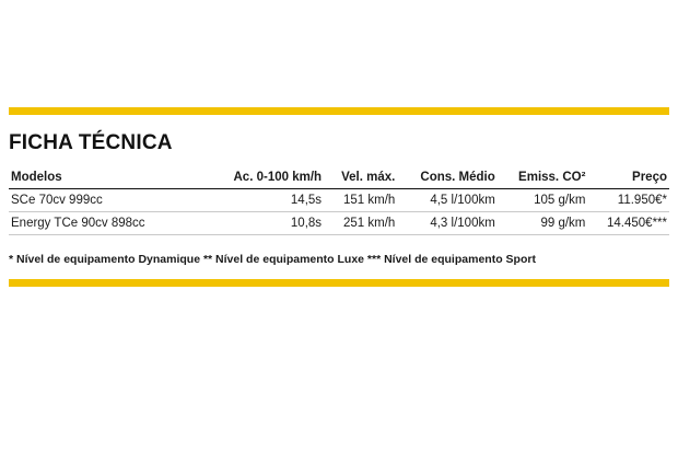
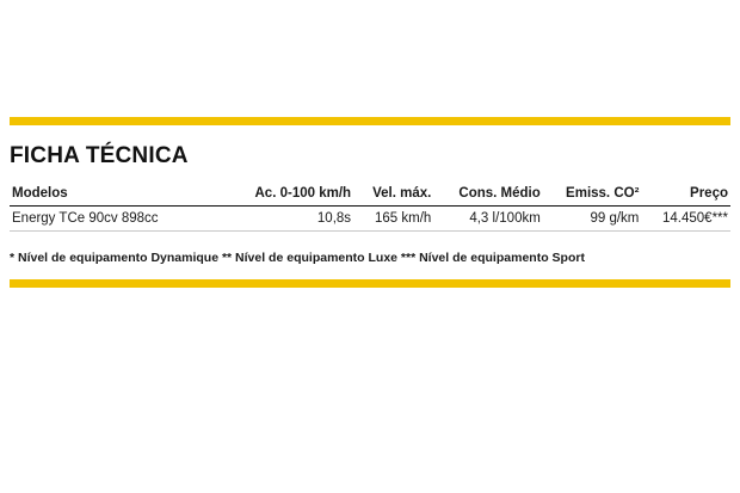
  FICHA TÉCNICA
  Modelos	Ac. 0-100 km/h	Vel. máx.	Cons. Médio	Emiss. CO²	Preço
- SCe 70cv 999cc	14,5s	151 km/h	4,5 l/100km	105 g/km	11.950€*
- Energy TCe 90cv 898cc	10,8s	251 km/h	4,3 l/100km	99 g/km	14.450€***
+ Energy TCe 90cv 898cc	10,8s	165 km/h	4,3 l/100km	99 g/km	14.450€***
  * Nível de equipamento Dynamique ** Nível de equipamento Luxe *** Nível de equipamento Sport
